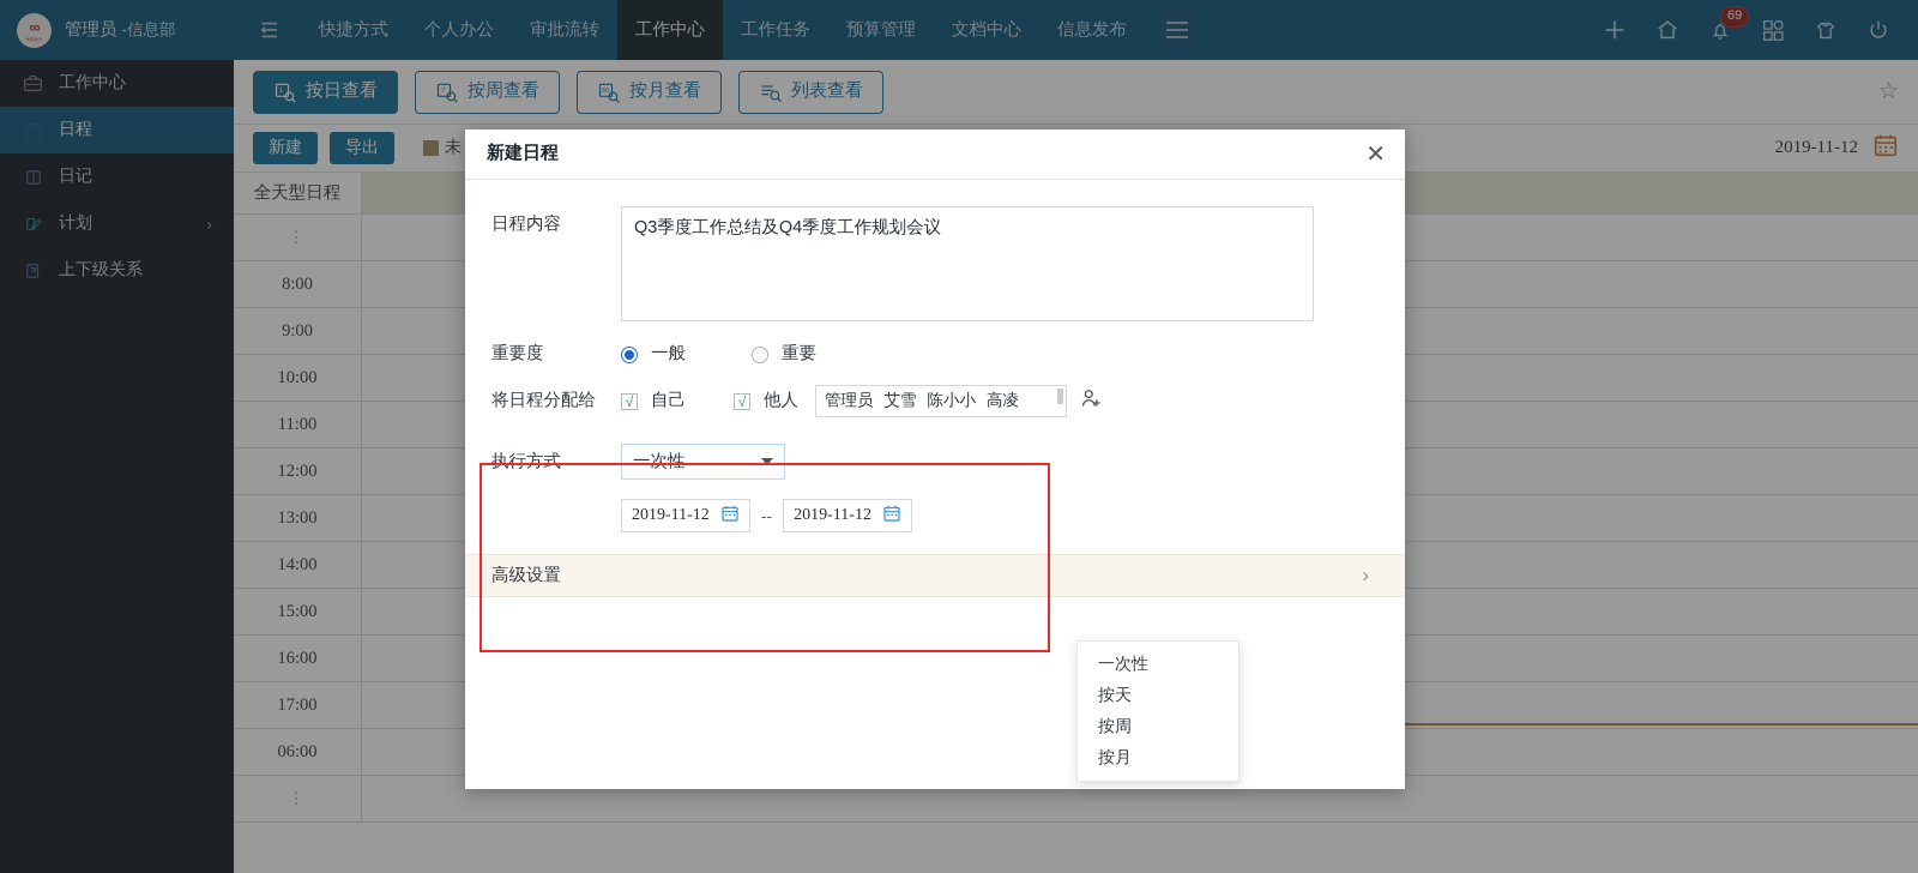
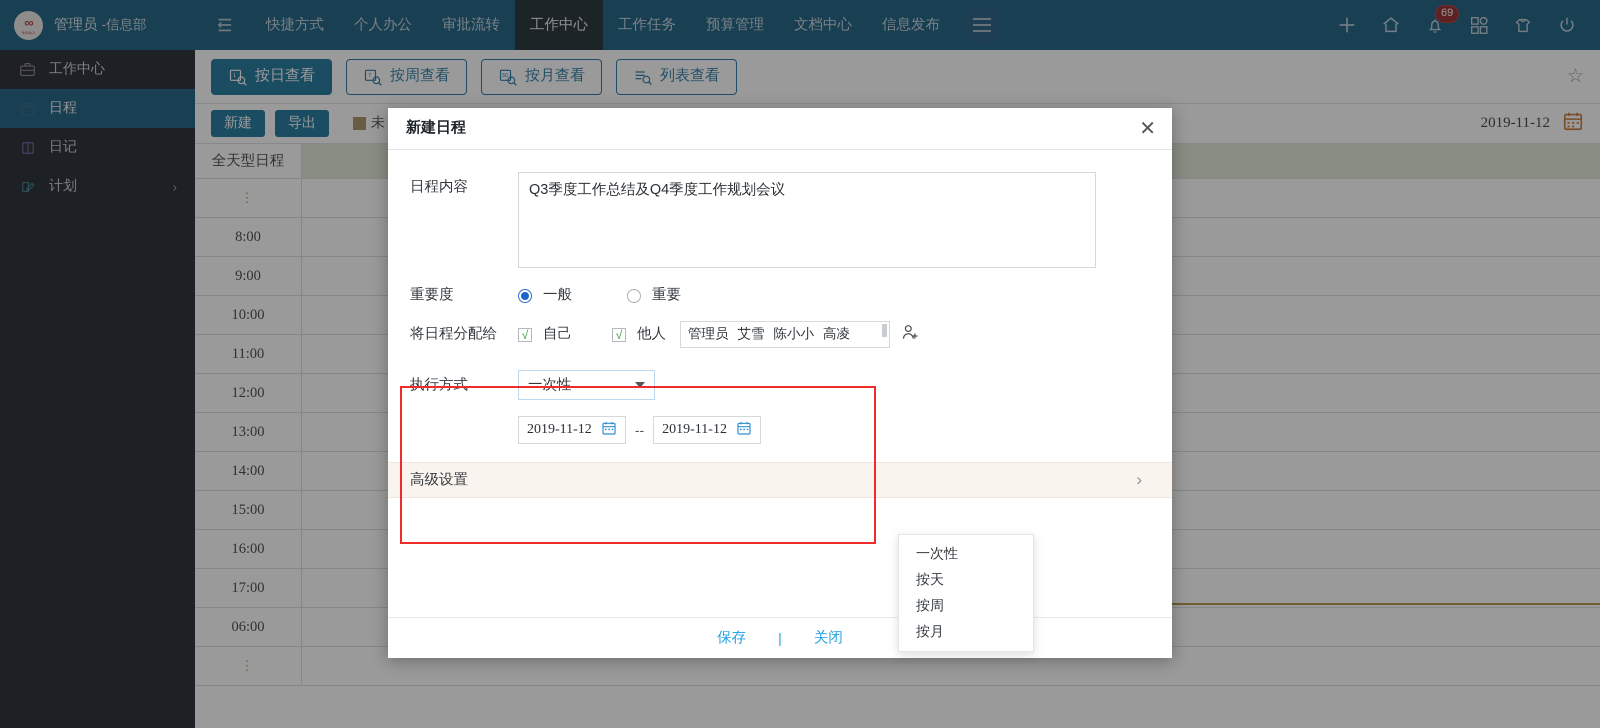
  ∞
  管理员 -信息部
  工作中心
  日程
  日记
  计划
  ›
- 上下级关系
  快捷方式
  个人办公
  审批流转
  工作中心
  工作任务
  预算管理
  文档中心
  信息发布
  69
  按日查看
  按周查看
  按月查看
  列表查看
  ☆
  新建
  导出
  未
  2019-11-12
  全天型日程
  ⋮
  8:00
  9:00
  10:00
  11:00
  12:00
  13:00
  14:00
  15:00
  16:00
  17:00
  06:00
  ⋮
  新建日程
  ✕
  日程内容
  Q3季度工作总结及Q4季度工作规划会议
  重要度
  一般
  重要
  将日程分配给
  √
  自己
  √
  他人
  管理员
  艾雪
  陈小小
  高凌
  执行方式
  一次性
  2019-11-12
  --
  2019-11-12
  高级设置
  ›
  一次性
  按天
  按周
  按月
+ 保存
+ |
+ 关闭
